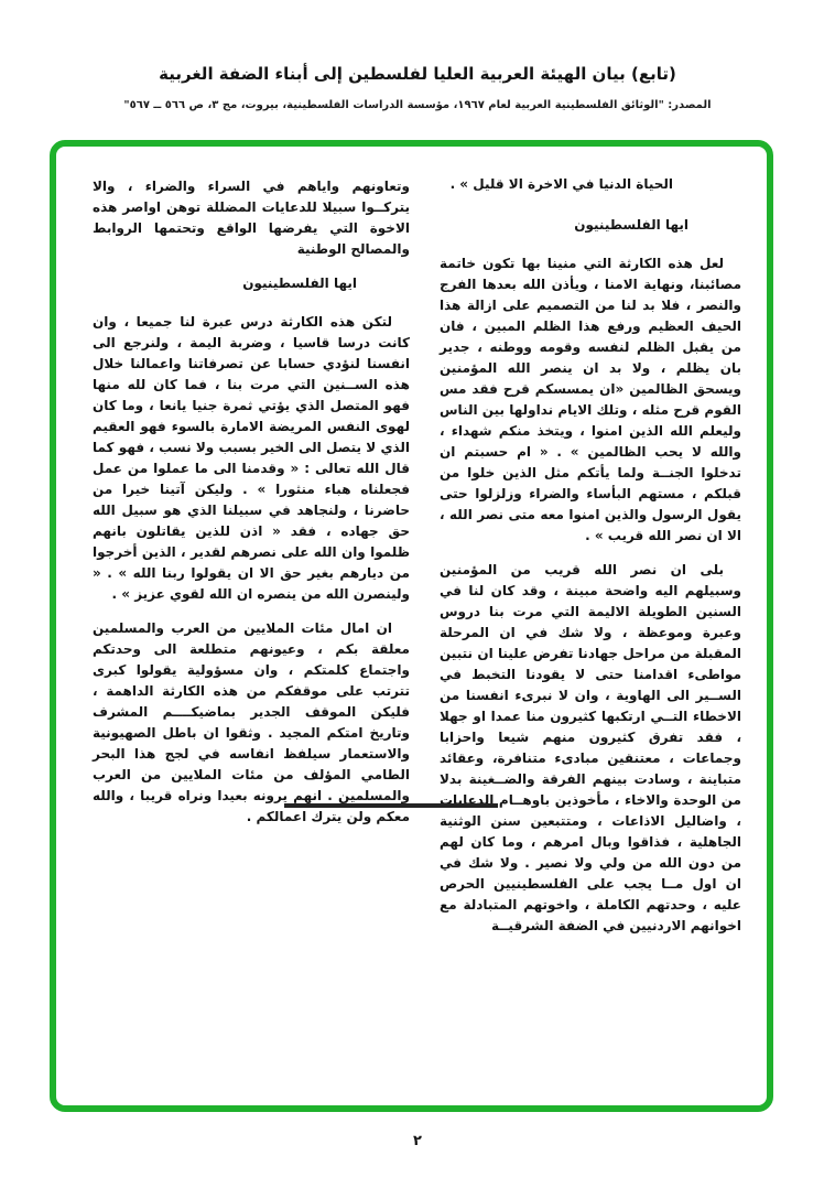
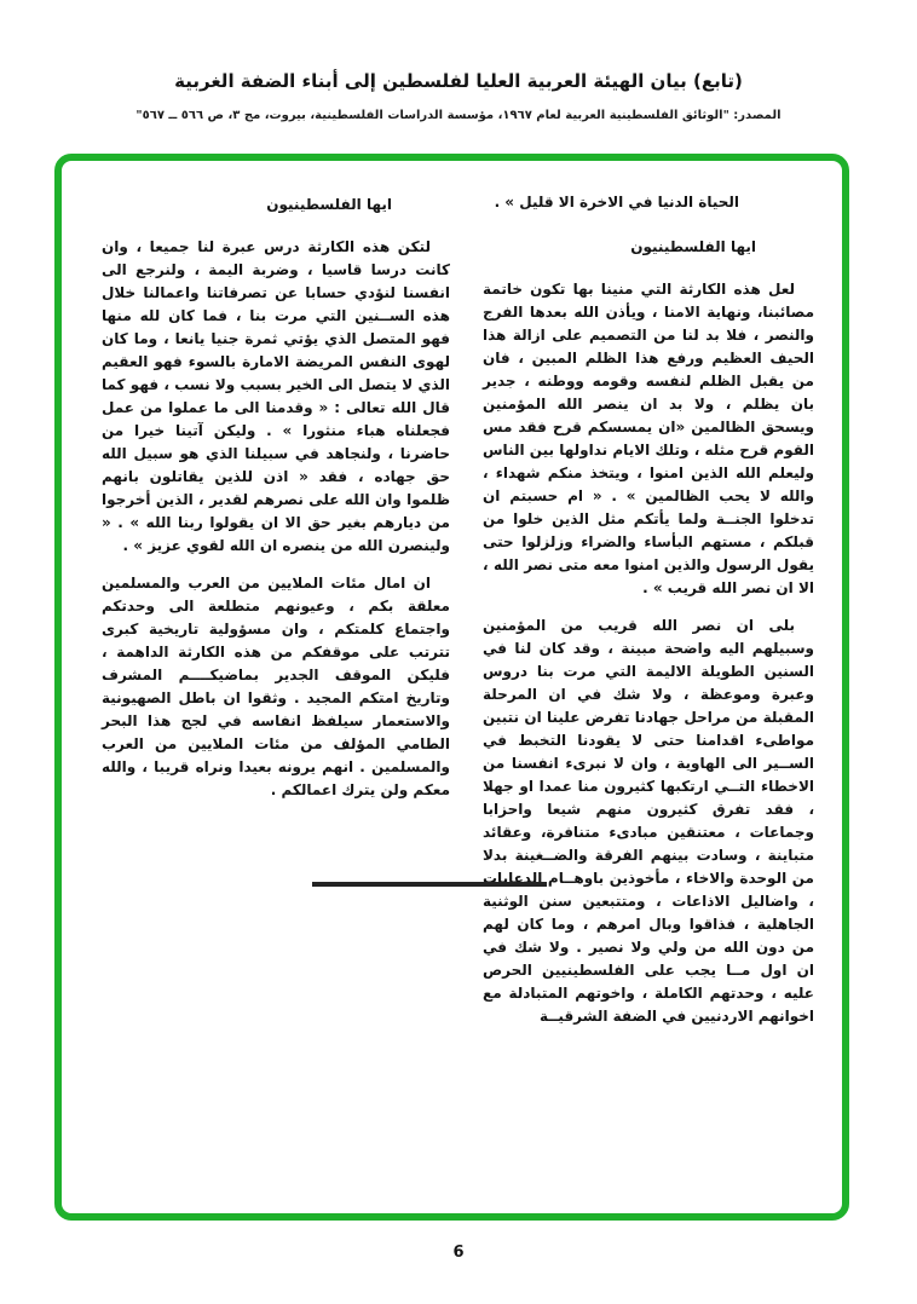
  (تابع) بيان الهيئة العربية العليا لفلسطين إلى أبناء الضفة الغربية
  المصدر: "الوثائق الفلسطينية العربية لعام ١٩٦٧، مؤسسة الدراسات الفلسطينية، بيروت، مج ٣، ص ٥٦٦ ــ ٥٦٧"
  الحياة الدنيا في الاخرة الا قليل » .
  ايها الفلسطينيون
  لعل هذه الكارثة التي منينا بها تكون خاتمة مصائبنا، ونهاية الامنا ، ويأذن الله بعدها الفرج والنصر ، فلا بد لنا من التصميم على ازالة هذا الحيف العظيم ورفع هذا الظلم المبين ، فان من يقبل الظلم لنفسه وقومه ووطنه ، جدير بان يظلم ، ولا بد ان ينصر الله المؤمنين ويسحق الظالمين «ان يمسسكم قرح فقد مس القوم قرح مثله ، وتلك الايام نداولها بين الناس وليعلم الله الذين امنوا ، ويتخذ منكم شهداء ، والله لا يحب الظالمين » . « ام حسبتم ان تدخلوا الجنــة ولما يأتكم مثل الذين خلوا من قبلكم ، مستهم البأساء والضراء وزلزلوا حتى يقول الرسول والذين امنوا معه متى نصر الله ، الا ان نصر الله قريب » .
  بلى ان نصر الله قريب من المؤمنين وسبيلهم اليه واضحة مبينة ، وقد كان لنا في السنين الطويلة الاليمة التي مرت بنا دروس وعبرة وموعظة ، ولا شك في ان المرحلة المقبلة من مراحل جهادنا تفرض علينا ان نتبين مواطىء اقدامنا حتى لا يقودنا التخبط في الســير الى الهاوية ، وان لا نبرىء انفسنا من الاخطاء التــي ارتكبها كثيرون منا عمدا او جهلا ، فقد تفرق كثيرون منهم شيعا واحزابا وجماعات ، معتنقين مبادىء متنافرة، وعقائد متباينة ، وسادت بينهم الفرقة والضــغينة بدلا من الوحدة والاخاء ، مأخوذين باوهــام الدعايات ، واضاليل الاذاعات ، ومتتبعين سنن الوثنية الجاهلية ، فذاقوا وبال امرهم ، وما كان لهم من دون الله من ولي ولا نصير . ولا شك في ان اول مــا يجب على الفلسطينيين الحرص عليه ، وحدتهم الكاملة ، واخوتهم المتبادلة مع اخوانهم الاردنيين في الضفة الشرقيــة
- وتعاونهم واياهم في السراء والضراء ، والا يتركــوا سبيلا للدعايات المضللة توهن اواصر هذه الاخوة التي يفرضها الواقع وتحتمها الروابط والمصالح الوطنية
  ايها الفلسطينيون
  لتكن هذه الكارثة درس عبرة لنا جميعا ، وان كانت درسا قاسيا ، وضربة اليمة ، ولنرجع الى انفسنا لنؤدي حسابا عن تصرفاتنا واعمالنا خلال هذه الســنين التي مرت بنا ، فما كان لله منها فهو المتصل الذي يؤتي ثمرة جنيا يانعا ، وما كان لهوى النفس المريضة الامارة بالسوء فهو العقيم الذي لا يتصل الى الخير بسبب ولا نسب ، فهو كما قال الله تعالى : « وقدمنا الى ما عملوا من عمل فجعلناه هباء منثورا » . وليكن آتينا خيرا من حاضرنا ، ولنجاهد في سبيلنا الذي هو سبيل الله حق جهاده ، فقد « اذن للذين يقاتلون بانهم ظلموا وان الله على نصرهم لقدير ، الذين أخرجوا من ديارهم بغير حق الا ان يقولوا ربنا الله » . « ولينصرن الله من ينصره ان الله لقوي عزيز » .
- ان امال مئات الملايين من العرب والمسلمين معلقة بكم ، وعيونهم متطلعة الى وحدتكم واجتماع كلمتكم ، وان مسؤولية يقولوا كبرى تترتب على موقفكم من هذه الكارثة الداهمة ، فليكن الموقف الجدير بماضيكــــم المشرف وتاريخ امتكم المجيد . وثقوا ان باطل الصهيونية والاستعمار سيلفظ انفاسه في لجج هذا البحر الطامي المؤلف من مئات الملايين من العرب والمسلمين . انهم يرونه بعيدا ونراه قريبا ، والله معكم ولن يترك اعمالكم .
+ ان امال مئات الملايين من العرب والمسلمين معلقة بكم ، وعيونهم متطلعة الى وحدتكم واجتماع كلمتكم ، وان مسؤولية تاريخية كبرى تترتب على موقفكم من هذه الكارثة الداهمة ، فليكن الموقف الجدير بماضيكــــم المشرف وتاريخ امتكم المجيد . وثقوا ان باطل الصهيونية والاستعمار سيلفظ انفاسه في لجج هذا البحر الطامي المؤلف من مئات الملايين من العرب والمسلمين . انهم يرونه بعيدا ونراه قريبا ، والله معكم ولن يترك اعمالكم .
- ٢
+ 6
